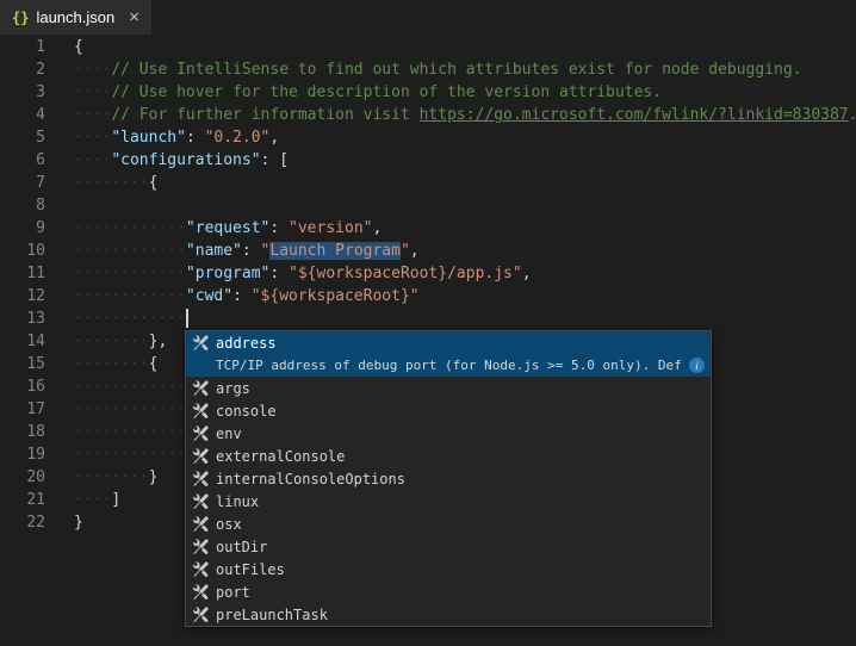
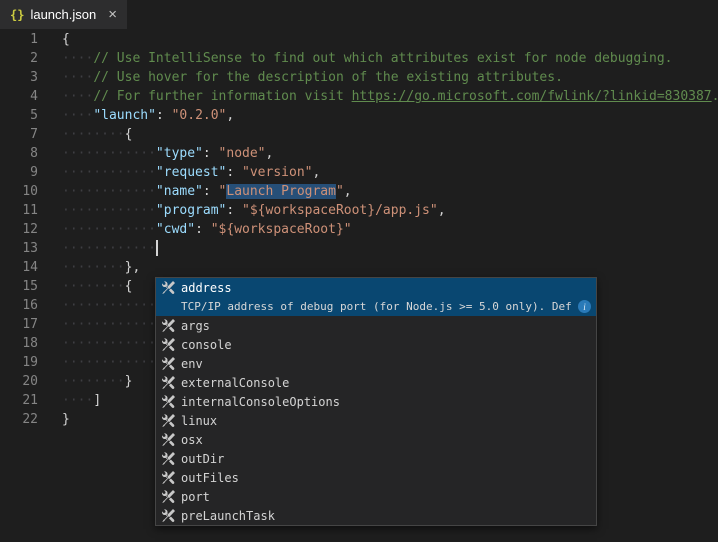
  {}
  launch.json
  ×
  1
  {
  2
  ····// Use IntelliSense to find out which attributes exist for node debugging.
  3
- ····// Use hover for the description of the version attributes.
+ ····// Use hover for the description of the existing attributes.
  4
  ····// For further information visit https://go.microsoft.com/fwlink/?linkid=830387.
  5
  ····"launch": "0.2.0",
- 6
- ····"configurations": [
  7
  ········{
  8
+ ············"type": "node",
  9
  ············"request": "version",
  10
  ············"name": "Launch Program",
  11
  ············"program": "${workspaceRoot}/app.js",
  12
  ············"cwd": "${workspaceRoot}"
  13
  ············
  14
  ········},
  15
  ········{
  16
  ············
  17
  ············
  18
  ············
  19
  ············
  20
  ········}
  21
  ····]
  22
  }
  address
  TCP/IP address of debug port (for Node.js >= 5.0 only). Def
  i
  args
  console
  env
  externalConsole
  internalConsoleOptions
  linux
  osx
  outDir
  outFiles
  port
  preLaunchTask
